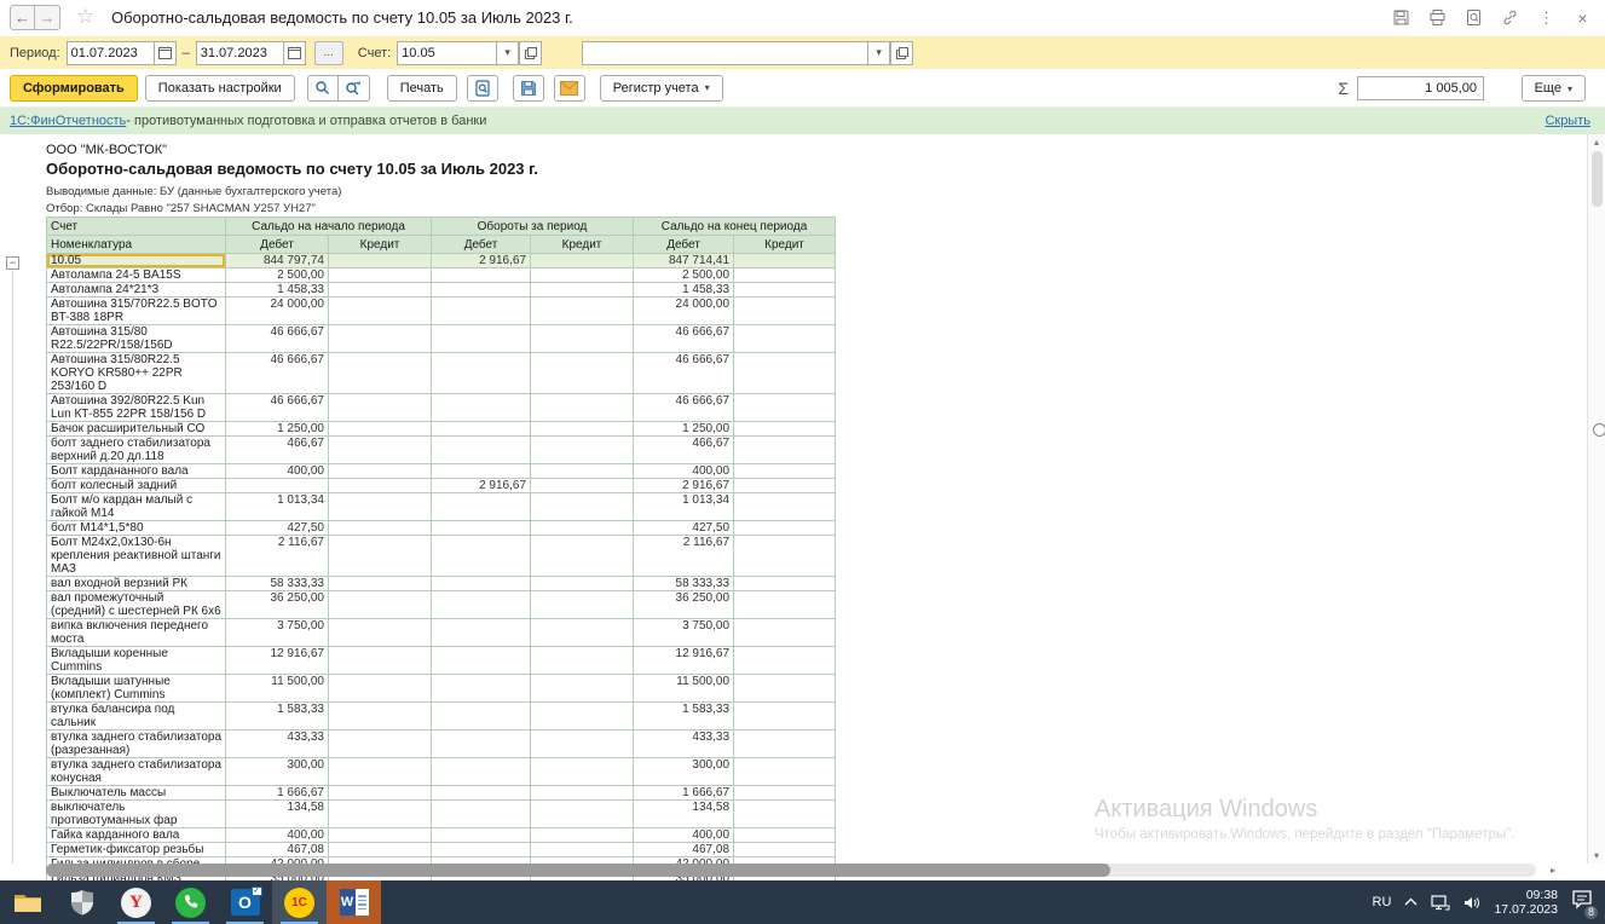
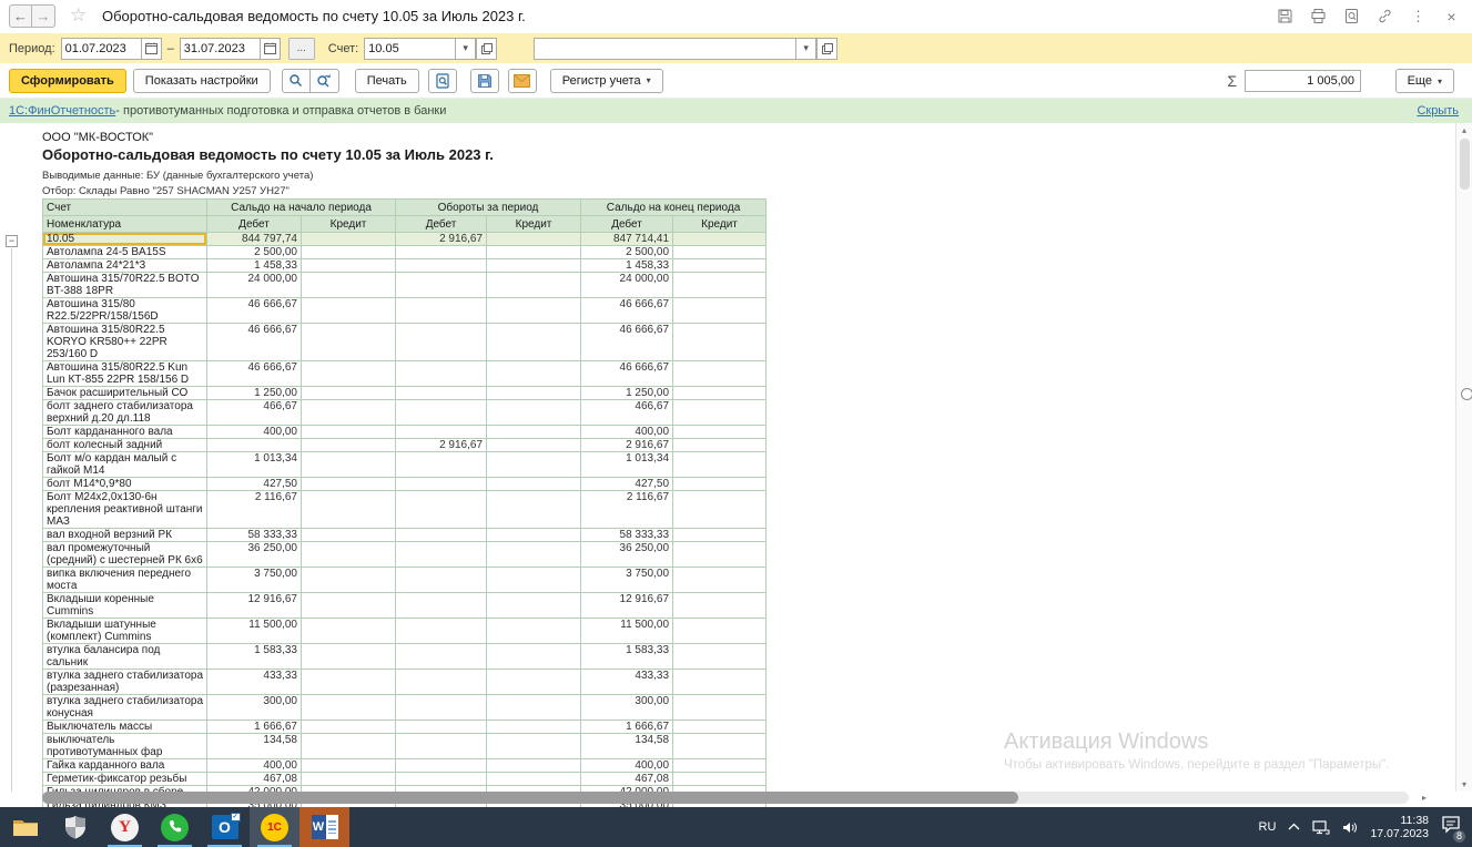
  ←
  →
  ☆
  Оборотно-сальдовая ведомость по счету 10.05 за Июль 2023 г.
  ⋮
  ×
  Период:
  01.07.2023
  –
  31.07.2023
  ...
  Счет:
  10.05
  ▾
  ▾
  Сформировать
  Показать настройки
  Печать
  Регистр учета
  ▾
  Σ
  1 005,00
  Еще
  ▾
  1С:ФинОтчетность
  - противотуманных подготовка и отправка отчетов в банки
  Скрыть
  ООО "МК-ВОСТОК"
  Оборотно-сальдовая ведомость по счету 10.05 за Июль 2023 г.
  Выводимые данные: БУ (данные бухгалтерского учета)
  Отбор: Склады Равно "257 SHACMAN У257 УН27"
  −
  Счет	Сальдо на начало периода	Обороты за период	Сальдо на конец периода
  Номенклатура	Дебет	Кредит	Дебет	Кредит	Дебет	Кредит
  10.05	844 797,74		2 916,67		847 714,41
  Автолампа 24-5 BA15S	2 500,00				2 500,00
  Автолампа 24*21*3	1 458,33				1 458,33
  Автошина 315/70R22.5 BOTO BT-388 18PR	24 000,00				24 000,00
  Автошина 315/80 R22.5/22PR/158/156D	46 666,67				46 666,67
  Автошина 315/80R22.5 KORYO KR580++ 22PR 253/160 D	46 666,67				46 666,67
- Автошина 392/80R22.5 Kun Lun КТ-855 22PR 158/156 D	46 666,67				46 666,67
+ Автошина 315/80R22.5 Kun Lun КТ-855 22PR 158/156 D	46 666,67				46 666,67
  Бачок расширительный СО	1 250,00				1 250,00
  болт заднего стабилизатора верхний д.20 дл.118	466,67				466,67
  Болт кардананного вала	400,00				400,00
  болт колесный задний			2 916,67		2 916,67
  Болт м/о кардан малый с гайкой М14	1 013,34				1 013,34
- болт М14*1,5*80	427,50				427,50
+ болт М14*0,9*80	427,50				427,50
  Болт М24х2,0х130-6н крепления реактивной штанги МАЗ	2 116,67				2 116,67
  вал входной верзний РК	58 333,33				58 333,33
  вал промежуточный (средний) с шестерней РК 6х6	36 250,00				36 250,00
  випка включения переднего моста	3 750,00				3 750,00
  Вкладыши коренные Cummins	12 916,67				12 916,67
  Вкладыши шатунные (комплект) Cummins	11 500,00				11 500,00
  втулка балансира под сальник	1 583,33				1 583,33
  втулка заднего стабилизатора (разрезанная)	433,33				433,33
  втулка заднего стабилизатора конусная	300,00				300,00
  Выключатель массы	1 666,67				1 666,67
  выключатель противотуманных фар	134,58				134,58
  Гайка карданного вала	400,00				400,00
  Герметик-фиксатор резьбы	467,08				467,08
  Гильза цилиндров КМЗ	35 000,00				35 000,00
  ▴
  ▾
  ▸
  Активация Windows
  Чтобы активировать Windows, перейдите в раздел "Параметры".
  Y
  O
  1С
  W
  RU
- 09:38
+ 11:38
  17.07.2023
  8
